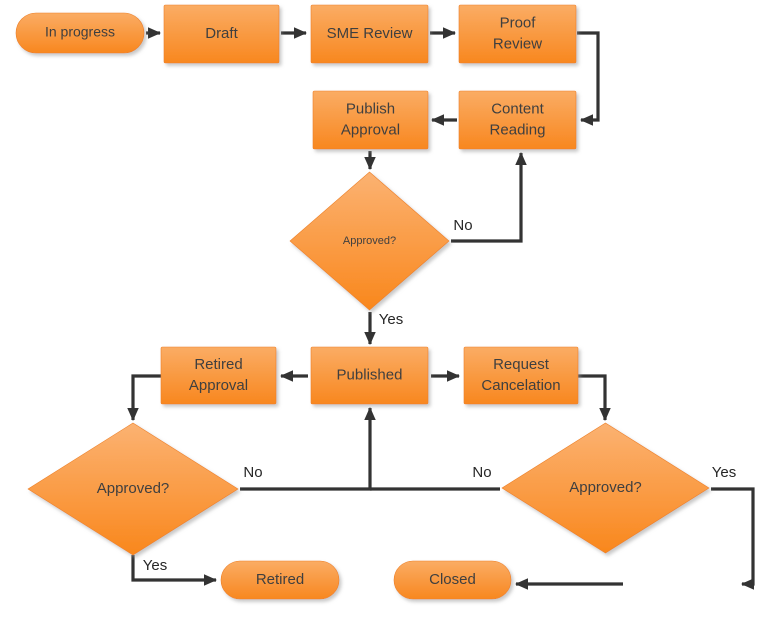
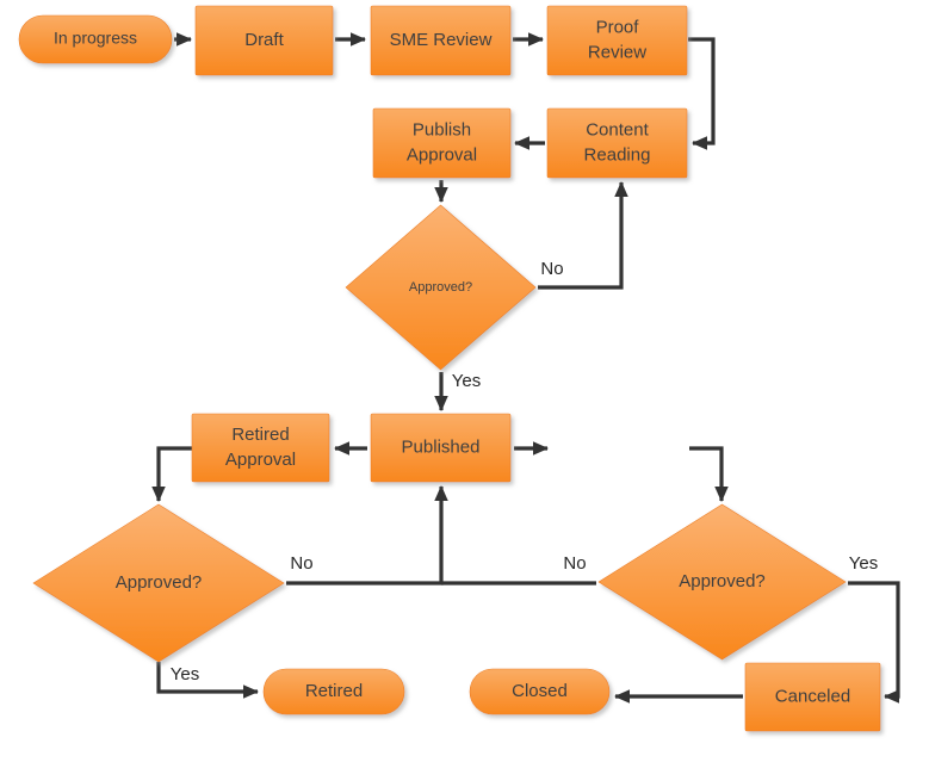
  In progress
  Draft
  SME Review
  Proof
  Review
  Content
  Reading
  Publish
  Approval
  Approved?
  Retired
  Approval
  Published
- Request
- Cancelation
  Approved?
  Approved?
  Retired
  Closed
+ Canceled
  No
  Yes
  No
  No
  Yes
  Yes
